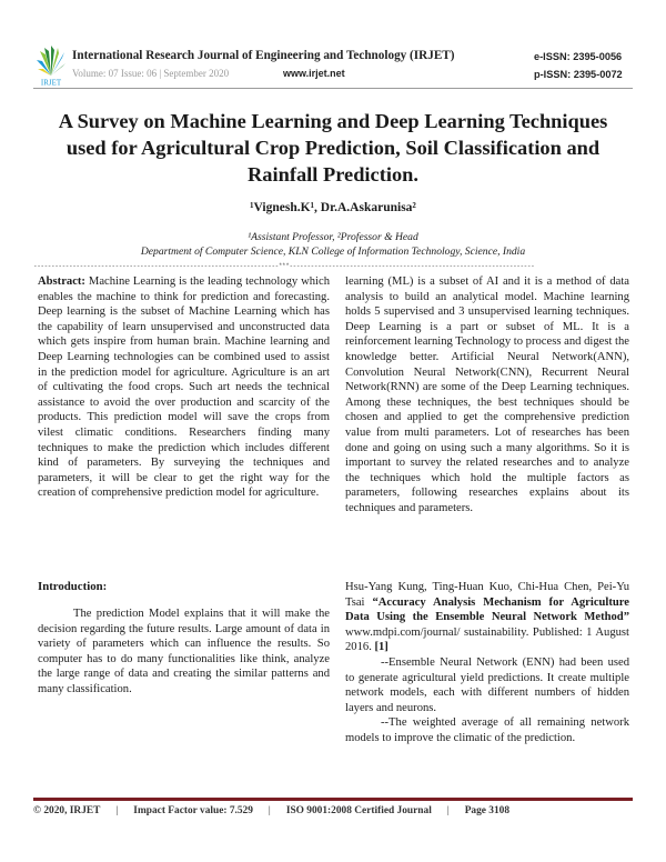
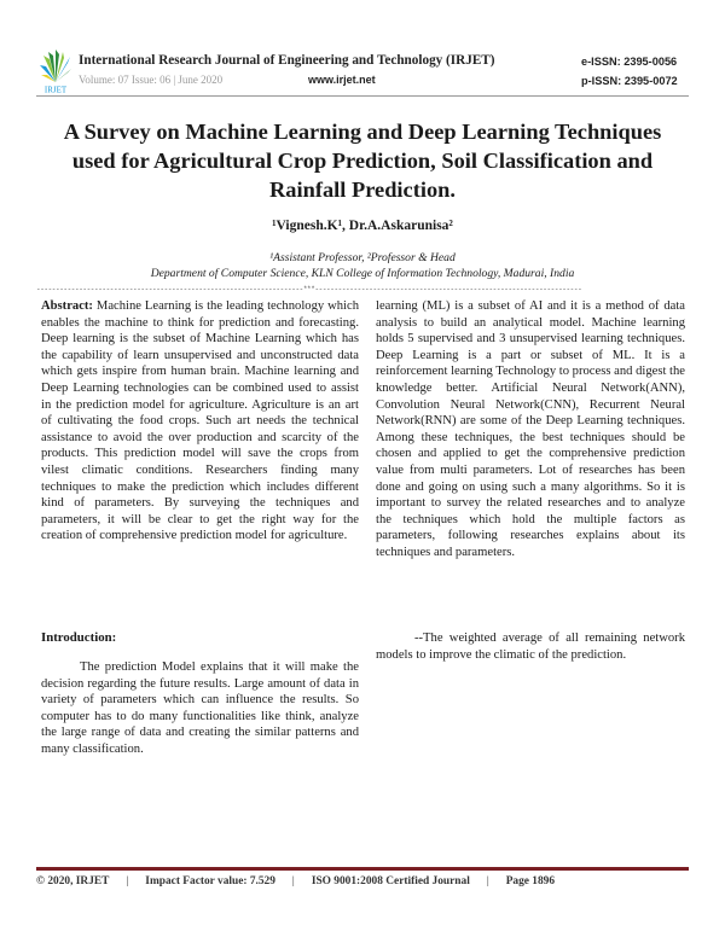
  IRJET
  International Research Journal of Engineering and Technology (IRJET)
- Volume: 07 Issue: 06 | September 2020
+ Volume: 07 Issue: 06 | June 2020
  www.irjet.net
  e-ISSN: 2395-0056
  p-ISSN: 2395-0072
  A Survey on Machine Learning and Deep Learning Techniques used for Agricultural Crop Prediction, Soil Classification and Rainfall Prediction.
  ¹Vignesh.K¹, Dr.A.Askarunisa²
  ¹Assistant Professor, ²Professor & Head
- Department of Computer Science, KLN College of Information Technology, Science, India
+ Department of Computer Science, KLN College of Information Technology, Madurai, India
  Abstract: Machine Learning is the leading technology which enables the machine to think for prediction and forecasting. Deep learning is the subset of Machine Learning which has the capability of learn unsupervised and unconstructed data which gets inspire from human brain. Machine learning and Deep Learning technologies can be combined used to assist in the prediction model for agriculture. Agriculture is an art of cultivating the food crops. Such art needs the technical assistance to avoid the over production and scarcity of the products. This prediction model will save the crops from vilest climatic conditions. Researchers finding many techniques to make the prediction which includes different kind of parameters. By surveying the techniques and parameters, it will be clear to get the right way for the creation of comprehensive prediction model for agriculture.
  learning (ML) is a subset of AI and it is a method of data analysis to build an analytical model. Machine learning holds 5 supervised and 3 unsupervised learning techniques. Deep Learning is a part or subset of ML. It is a reinforcement learning Technology to process and digest the knowledge better. Artificial Neural Network(ANN), Convolution Neural Network(CNN), Recurrent Neural Network(RNN) are some of the Deep Learning techniques. Among these techniques, the best techniques should be chosen and applied to get the comprehensive prediction value from multi parameters. Lot of researches has been done and going on using such a many algorithms. So it is important to survey the related researches and to analyze the techniques which hold the multiple factors as parameters, following researches explains about its techniques and parameters.
  Introduction:
  The prediction Model explains that it will make the decision regarding the future results. Large amount of data in variety of parameters which can influence the results. So computer has to do many functionalities like think, analyze the large range of data and creating the similar patterns and many classification.
- Hsu-Yang Kung, Ting-Huan Kuo, Chi-Hua Chen, Pei-Yu Tsai “Accuracy Analysis Mechanism for Agriculture Data Using the Ensemble Neural Network Method” www.mdpi.com/journal/ sustainability. Published: 1 August 2016. [1]
- --Ensemble Neural Network (ENN) had been used to generate agricultural yield predictions. It create multiple network models, each with different numbers of hidden layers and neurons.
  --The weighted average of all remaining network models to improve the climatic of the prediction.
- © 2020, IRJET | Impact Factor value: 7.529 | ISO 9001:2008 Certified Journal | Page 3108
+ © 2020, IRJET | Impact Factor value: 7.529 | ISO 9001:2008 Certified Journal | Page 1896
